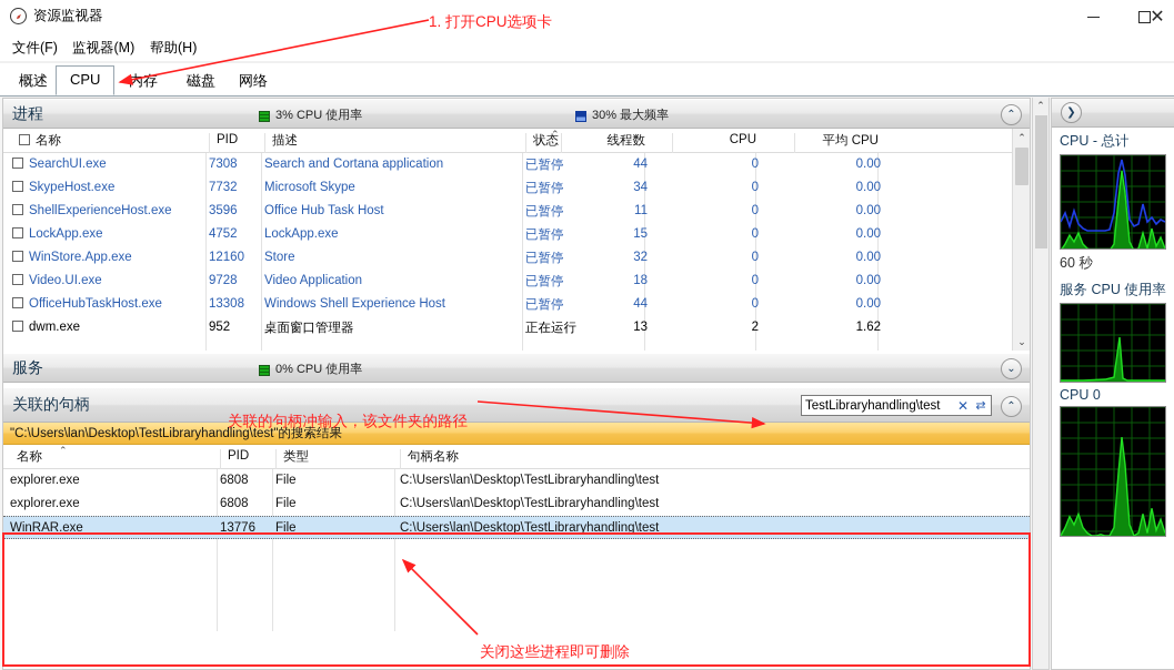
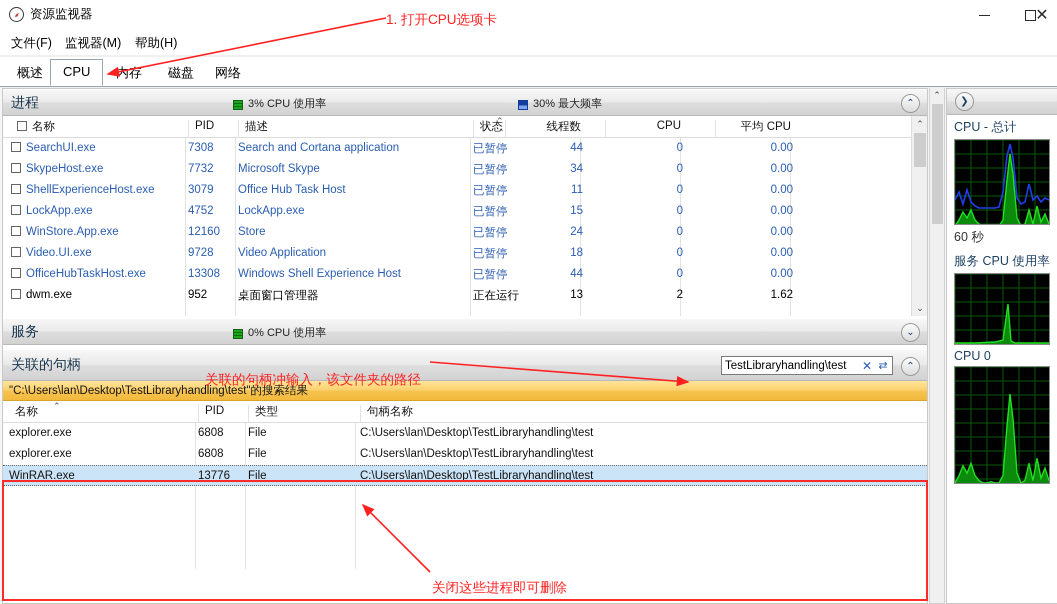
  资源监视器
  ✕
  文件(F)
  监视器(M)
  帮助(H)
  概述
  CPU
  内存
  磁盘
  网络
  进程
  3% CPU 使用率
  30% 最大频率
  ⌃
  名称
  PID
  描述
  状态
  ⌃
  线程数
  CPU
  平均 CPU
  SearchUI.exe
  7308
  Search and Cortana application
  已暂停
  44
  0
  0.00
  SkypeHost.exe
  7732
  Microsoft Skype
  已暂停
  34
  0
  0.00
  ShellExperienceHost.exe
- 3596
+ 3079
  Office Hub Task Host
  已暂停
  11
  0
  0.00
  LockApp.exe
  4752
  LockApp.exe
  已暂停
  15
  0
  0.00
  WinStore.App.exe
  12160
  Store
  已暂停
- 32
+ 24
  0
  0.00
  Video.UI.exe
  9728
  Video Application
  已暂停
  18
  0
  0.00
  OfficeHubTaskHost.exe
  13308
  Windows Shell Experience Host
  已暂停
  44
  0
  0.00
  dwm.exe
  952
  桌面窗口管理器
  正在运行
  13
  2
  1.62
  ⌃
  ⌄
  服务
  0% CPU 使用率
  ⌄
  关联的句柄
  TestLibraryhandling\test
  ✕
  ⇄
  ⌃
  "C:\Users\lan\Desktop\TestLibraryhandling\test"的搜索结果
  名称
  ⌃
  PID
  类型
  句柄名称
  explorer.exe
  6808
  File
  C:\Users\lan\Desktop\TestLibraryhandling\test
  explorer.exe
  6808
  File
  C:\Users\lan\Desktop\TestLibraryhandling\test
  WinRAR.exe
  13776
  File
  C:\Users\lan\Desktop\TestLibraryhandling\test
  ⌃
  ❯
  CPU - 总计
  60 秒
  服务 CPU 使用率
  CPU 0
  1. 打开CPU选项卡
  关联的句柄冲输入，该文件夹的路径
  关闭这些进程即可删除
